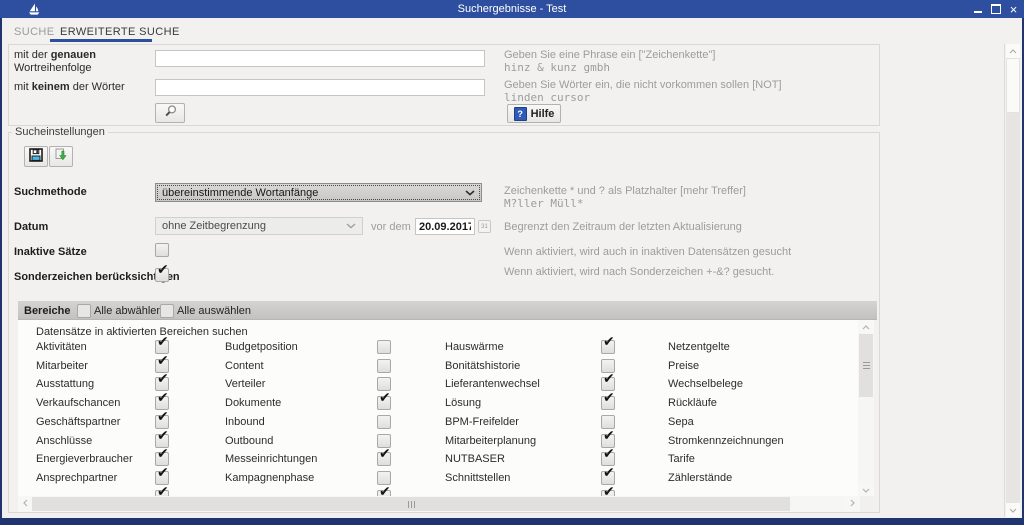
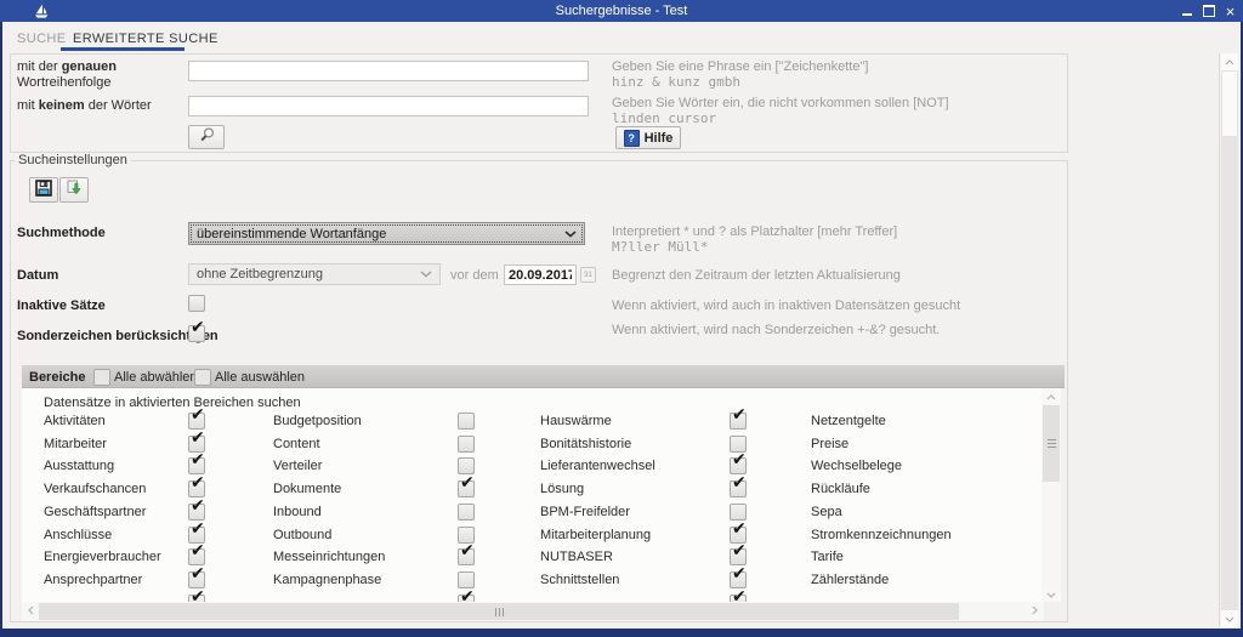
  Suchergebnisse - Test
  ×
  SUCHE
  ERWEITERTE SUCHE
  mit der genauen
  Wortreihenfolge
  mit keinem der Wörter
  Geben Sie eine Phrase ein ["Zeichenkette"]
  hinz & kunz gmbh
  Geben Sie Wörter ein, die nicht vorkommen sollen [NOT]
  linden cursor
  ?
  Hilfe
  Sucheinstellungen
  Suchmethode
  übereinstimmende Wortanfänge
- Zeichenkette * und ? als Platzhalter [mehr Treffer]
+ Interpretiert * und ? als Platzhalter [mehr Treffer]
  M?ller Müll*
  Datum
  ohne Zeitbegrenzung
  vor dem
  20.09.2017
  Begrenzt den Zeitraum der letzten Aktualisierung
  Inaktive Sätze
  Wenn aktiviert, wird auch in inaktiven Datensätzen gesucht
  Sonderzeichen berücksichen
  ✔
  Wenn aktiviert, wird nach Sonderzeichen +-&? gesucht.
  Bereiche
  Alle abwähle
  Alle auswählen
  Datensätze in aktivierten Bereichen suchen
  Aktivitäten
  ✔
  Budgetposition
  Hauswärme
  ✔
  Netzentgelte
  Mitarbeiter
  ✔
  Content
  Bonitätshistorie
  Preise
  Ausstattung
  ✔
  Verteiler
  Lieferantenwechsel
  ✔
  Wechselbelege
  Verkaufschancen
  ✔
  Dokumente
  ✔
  Lösung
  ✔
  Rückläufe
  Geschäftspartner
  ✔
  Inbound
  BPM-Freifelder
  Sepa
  Anschlüsse
  ✔
  Outbound
  Mitarbeiterplanung
  ✔
  Stromkennzeichnungen
  Energieverbraucher
  ✔
  Messeinrichtungen
  ✔
  NUTBASER
  ✔
  Tarife
  Ansprechpartner
  ✔
  Kampagnenphase
  Schnittstellen
  ✔
  Zählerstände
  ✔
  ✔
  ✔
